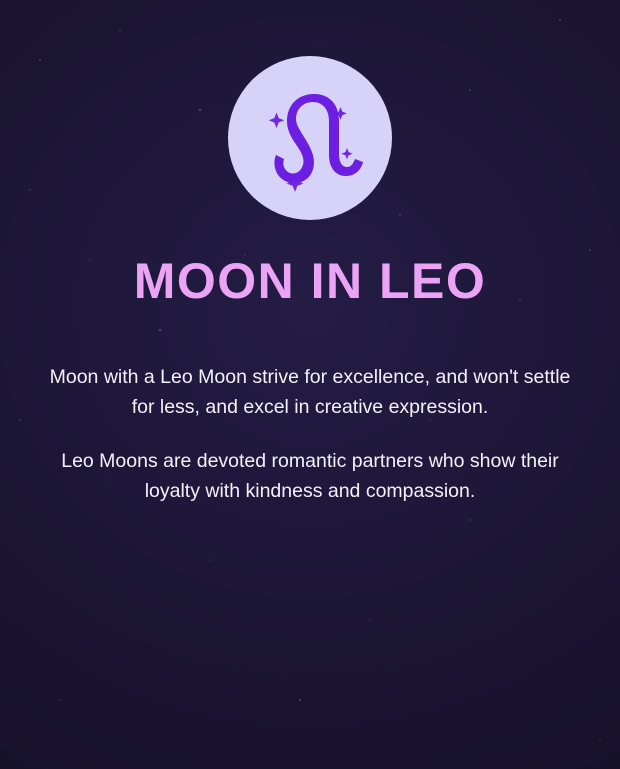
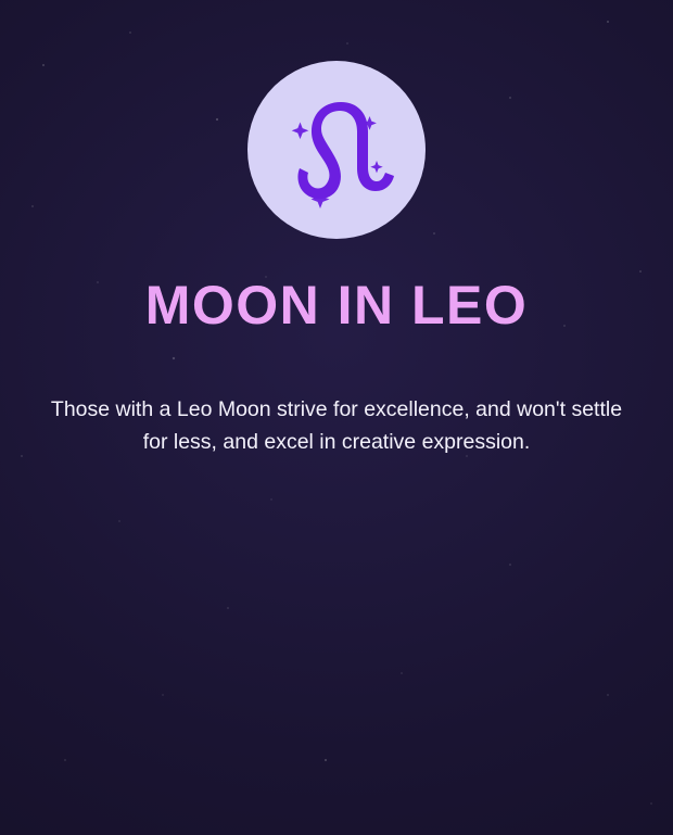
  MOON IN LEO
- Moon with a Leo Moon strive for excellence, and won't settle for less, and excel in creative expression.
+ Those with a Leo Moon strive for excellence, and won't settle for less, and excel in creative expression.
- Leo Moons are devoted romantic partners who show their loyalty with kindness and compassion.
